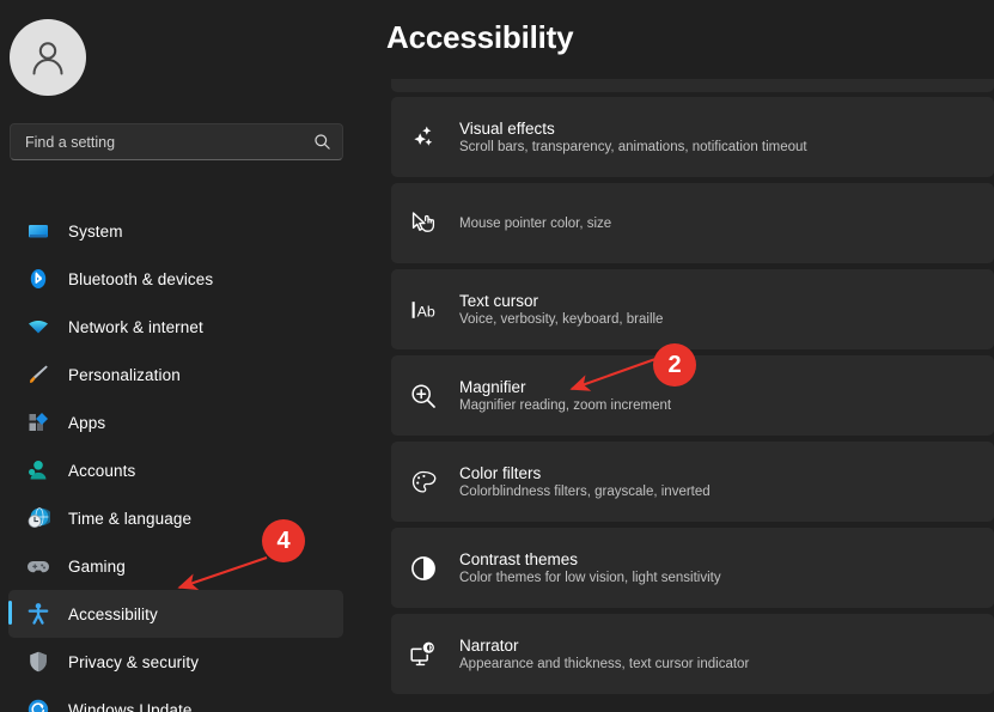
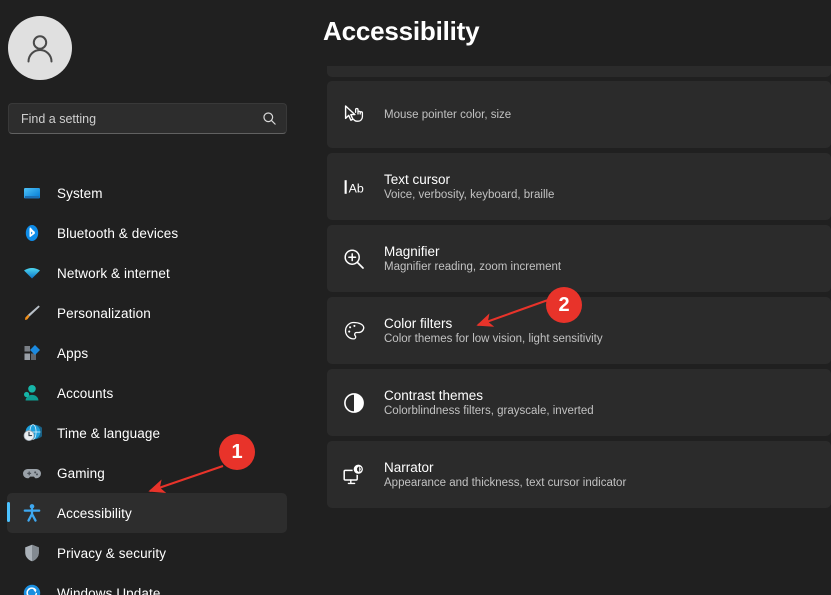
  Find a setting
  System
  Bluetooth & devices
  Network & internet
  Personalization
  Apps
  Accounts
  Time & language
  Gaming
  Accessibility
  Privacy & security
  Windows Update
  Accessibility
- Visual effects
- Scroll bars, transparency, animations, notification timeout
  Mouse pointer color, size
  Ab
  Text cursor
  Voice, verbosity, keyboard, braille
  Magnifier
  Magnifier reading, zoom increment
  Color filters
- Colorblindness filters, grayscale, inverted
+ Color themes for low vision, light sensitivity
  Contrast themes
- Color themes for low vision, light sensitivity
+ Colorblindness filters, grayscale, inverted
  Narrator
  Appearance and thickness, text cursor indicator
- 4
+ 1
  2
